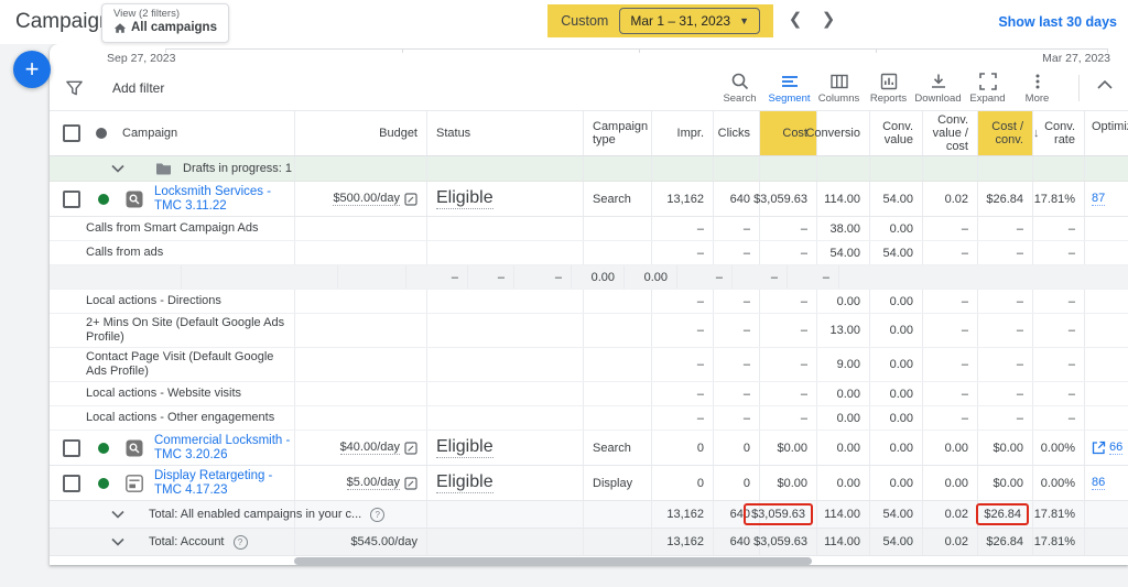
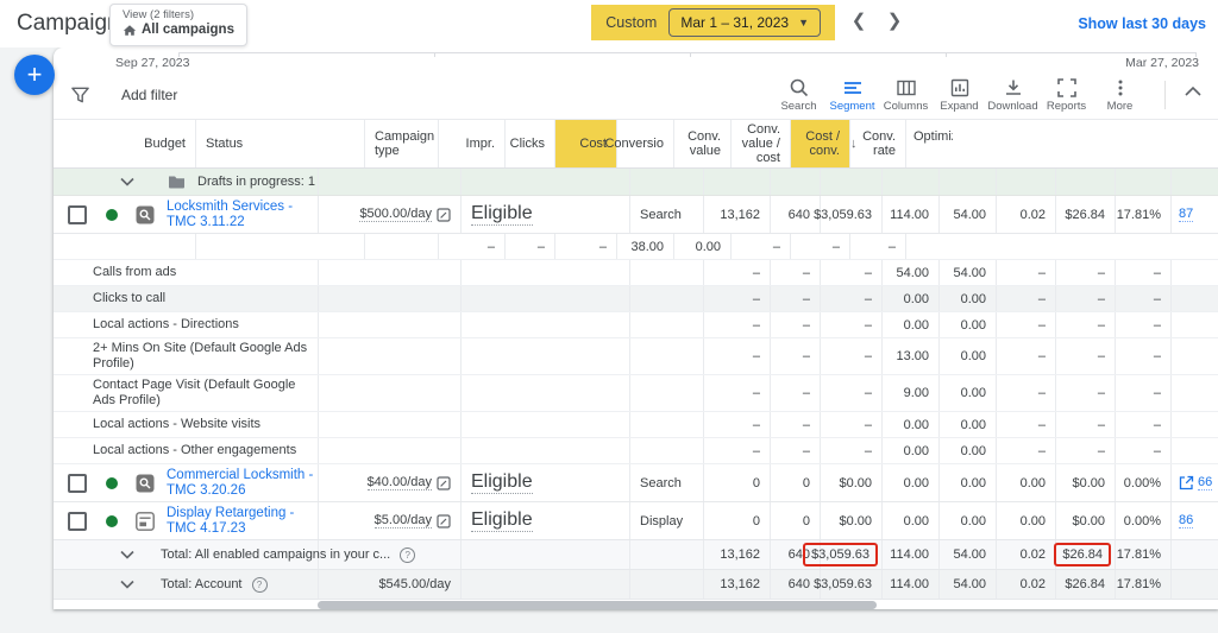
  Campaig
  View (2 filters)
  All campaigns
  Custom
  Mar 1 – 31, 2023
  ▼
  ❮
  ❯
  Show last 30 days
  +
  Sep 27, 2023
  Mar 27, 2023
  Add filter
  Search
  Segment
  Columns
- Reports
+ Expand
  Download
- Expand
+ Reports
  More
- Campaign
  Budget
  Status
  Campaign type
  Impr.
  Clicks
  Cost
  Conversio
  Conv. value
  Conv. value / cost
  Cost / conv.
  ↓
  Conv. rate
  Drafts in progress: 1
  Locksmith Services - TMC 3.11.22
  $500.00/day
  Eligible
  Search
  13,162
  640
  $3,059.63
  114.00
  54.00
  0.02
  $26.84
  17.81%
  87
- Calls from Smart Campaign Ads
  –
  –
  –
  38.00
  0.00
  –
  –
  –
  Calls from ads
  –
  –
  –
  54.00
  54.00
  –
  –
  –
+ Clicks to call
  –
  –
  –
  0.00
  0.00
  –
  –
  –
  Local actions - Directions
  –
  –
  –
  0.00
  0.00
  –
  –
  –
  2+ Mins On Site (Default Google Ads Profile)
  –
  –
  –
  13.00
  0.00
  –
  –
  –
  Contact Page Visit (Default Google Ads Profile)
  –
  –
  –
  9.00
  0.00
  –
  –
  –
  Local actions - Website visits
  –
  –
  –
  0.00
  0.00
  –
  –
  –
  Local actions - Other engagements
  –
  –
  –
  0.00
  0.00
  –
  –
  –
  Commercial Locksmith - TMC 3.20.26
  $40.00/day
  Eligible
  Search
  0
  0
  $0.00
  0.00
  0.00
  0.00
  $0.00
  0.00%
  66
  Display Retargeting - TMC 4.17.23
  $5.00/day
  Eligible
  Display
  0
  0
  $0.00
  0.00
  0.00
  0.00
  $0.00
  0.00%
  86
  Total: All enabled campaigns in your c...
  ?
  13,162
  640
  $3,059.63
  114.00
  54.00
  0.02
  $26.84
  17.81%
  Total: Account
  ?
  $545.00/day
  13,162
  640
  $3,059.63
  114.00
  54.00
  0.02
  $26.84
  17.81%
